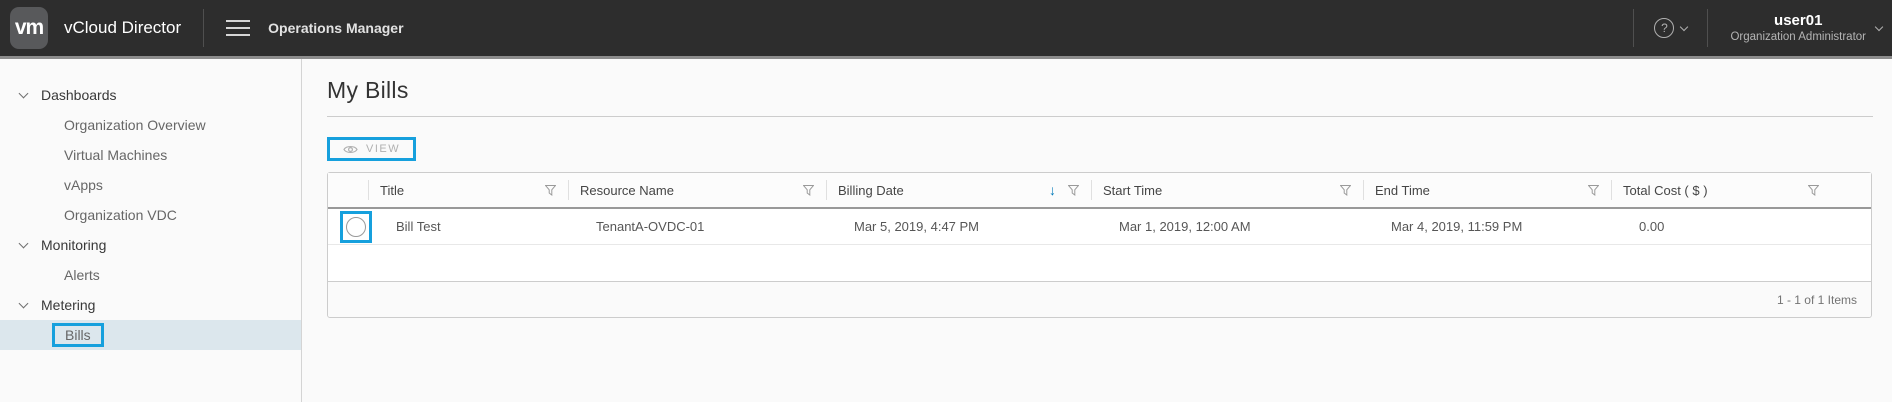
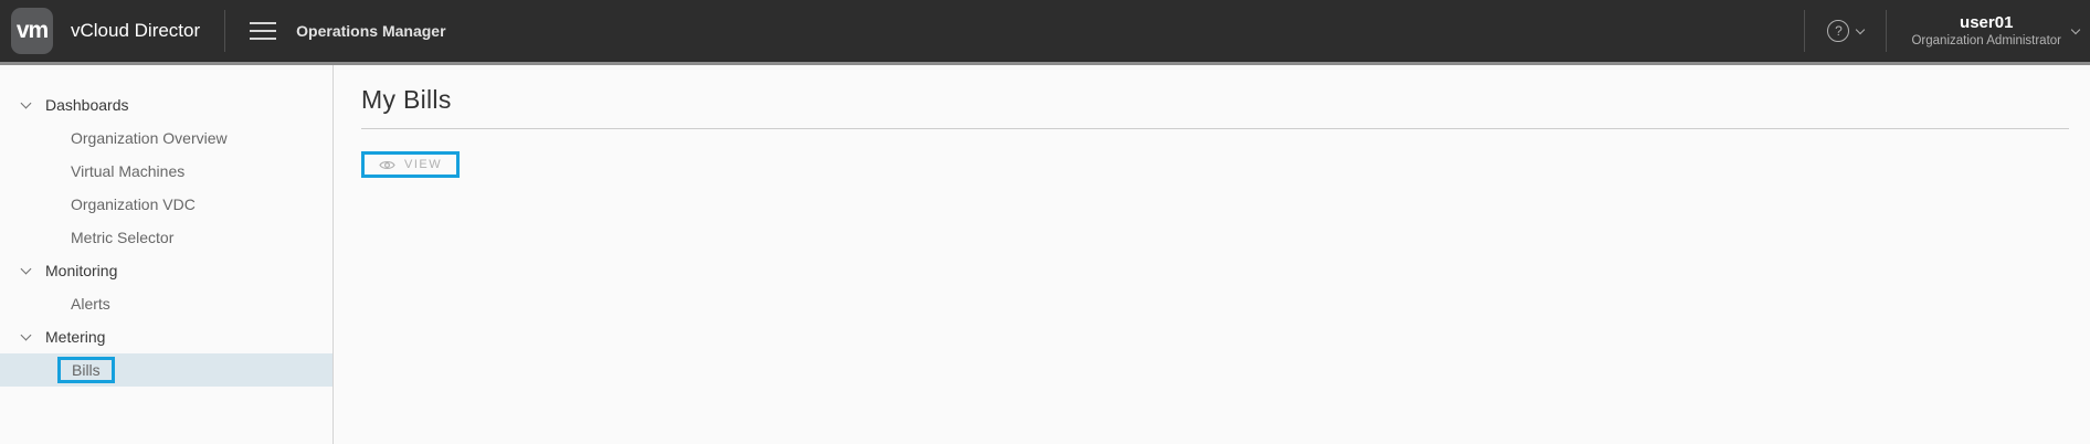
  vm
  vCloud Director
  Operations Manager
  ?
  user01
  Organization Administrator
  Dashboards
  Organization Overview
  Virtual Machines
- vApps
  Organization VDC
+ Metric Selector
  Monitoring
  Alerts
  Metering
  Bills
  My Bills
  VIEW
- Title
- Resource Name
- Billing Date
- ↓
- Start Time
- End Time
- Total Cost ( $ )
- Bill Test
- TenantA-OVDC-01
- Mar 5, 2019, 4:47 PM
- Mar 1, 2019, 12:00 AM
- Mar 4, 2019, 11:59 PM
- 0.00
- 1 - 1 of 1 Items
